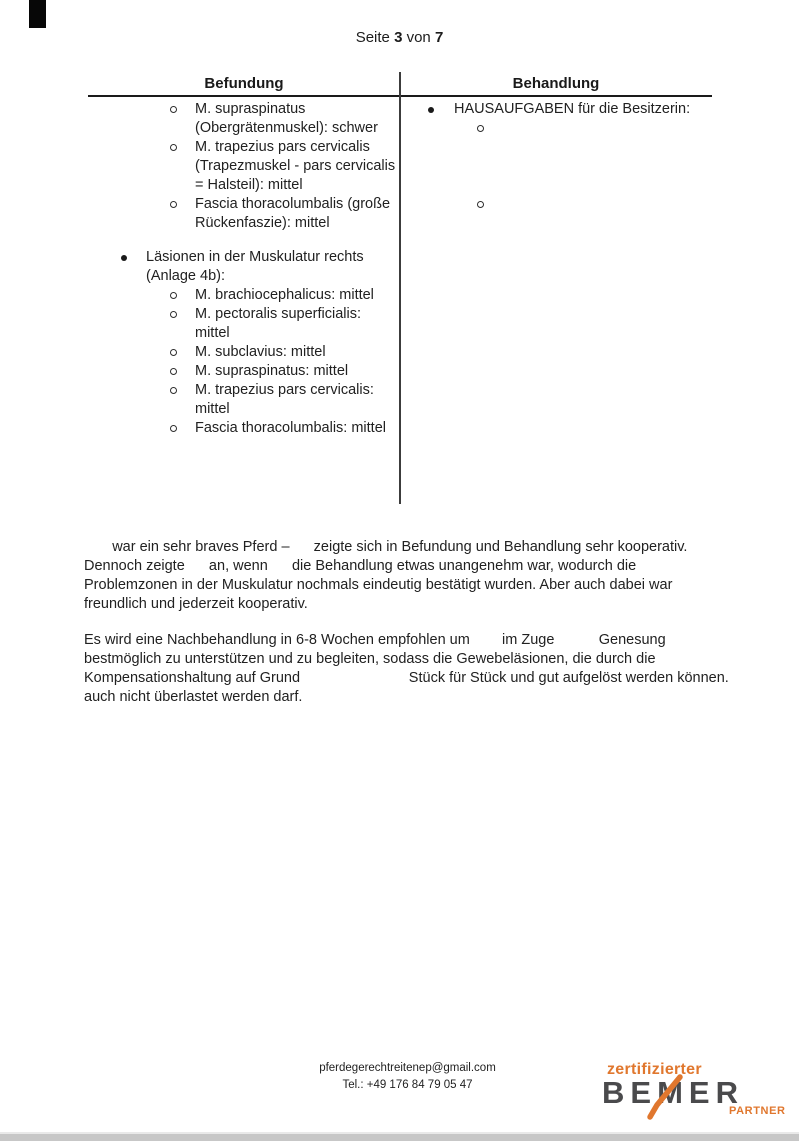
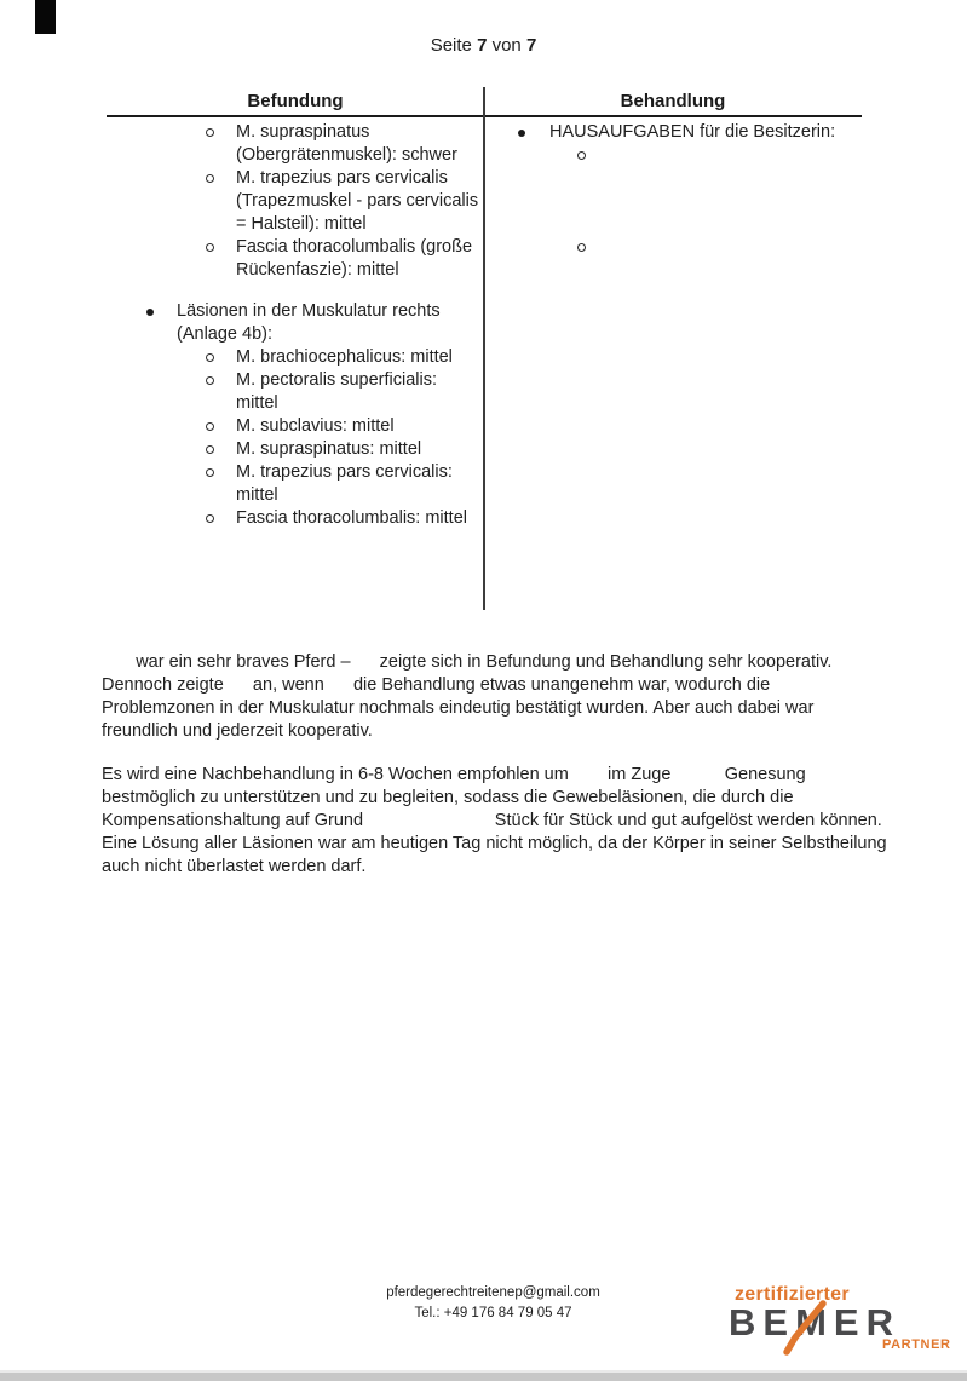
- Seite 3 von 7
+ Seite 7 von 7
  Befundung
  Behandlung
  M. supraspinatus
  (Obergrätenmuskel): schwer
  M. trapezius pars cervicalis
  (Trapezmuskel - pars cervicalis
  = Halsteil): mittel
  Fascia thoracolumbalis (große
  Rückenfaszie): mittel
  Läsionen in der Muskulatur rechts
  (Anlage 4b):
  M. brachiocephalicus: mittel
  M. pectoralis superficialis:
  mittel
  M. subclavius: mittel
  M. supraspinatus: mittel
  M. trapezius pars cervicalis:
  mittel
  Fascia thoracolumbalis: mittel
  HAUSAUFGABEN für die Besitzerin:
  war ein sehr braves Pferd – zeigte sich in Befundung und Behandlung sehr kooperativ.
  Dennoch zeigte an, wenn die Behandlung etwas unangenehm war, wodurch die
  Problemzonen in der Muskulatur nochmals eindeutig bestätigt wurden. Aber auch dabei war
  freundlich und jederzeit kooperativ.
  Es wird eine Nachbehandlung in 6-8 Wochen empfohlen um im Zuge Genesung
  bestmöglich zu unterstützen und zu begleiten, sodass die Gewebeläsionen, die durch die
  Kompensationshaltung auf Grund Stück für Stück und gut aufgelöst werden können.
+ Eine Lösung aller Läsionen war am heutigen Tag nicht möglich, da der Körper in seiner Selbstheilung
  auch nicht überlastet werden darf.
  pferdegerechtreitenep@gmail.com
  Tel.: +49 176 84 79 05 47
  zertifizierter
  BEMER
  PARTNER
